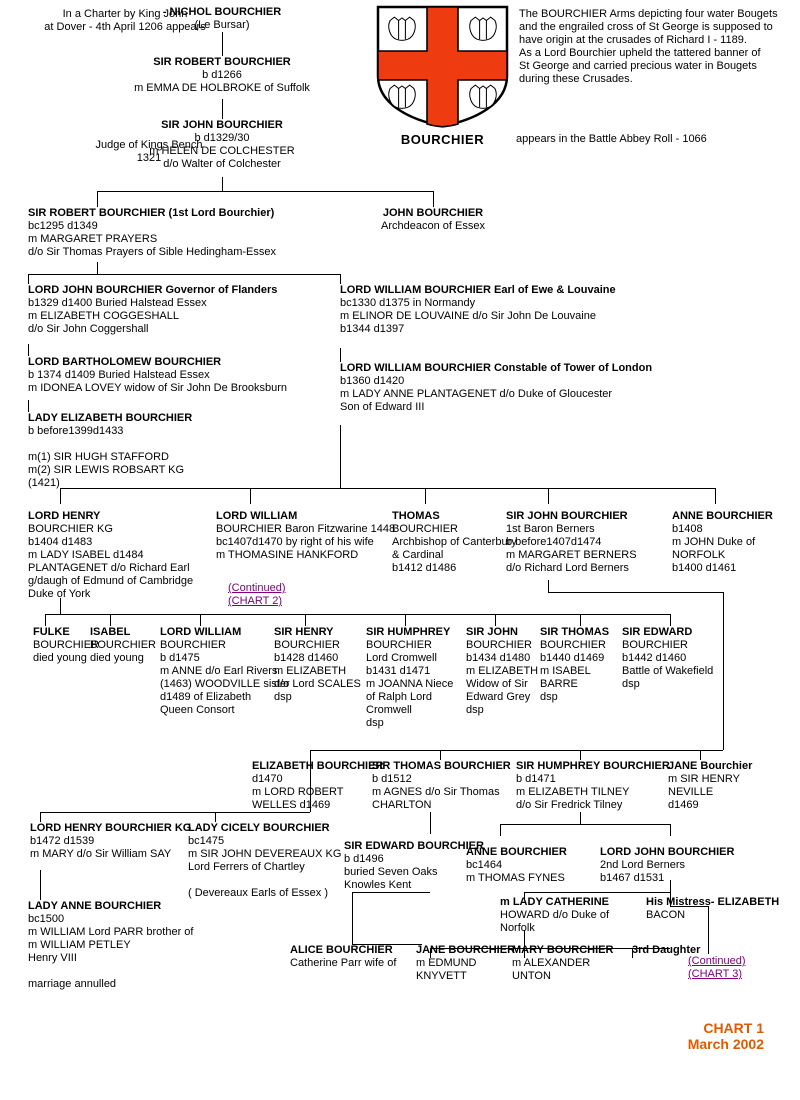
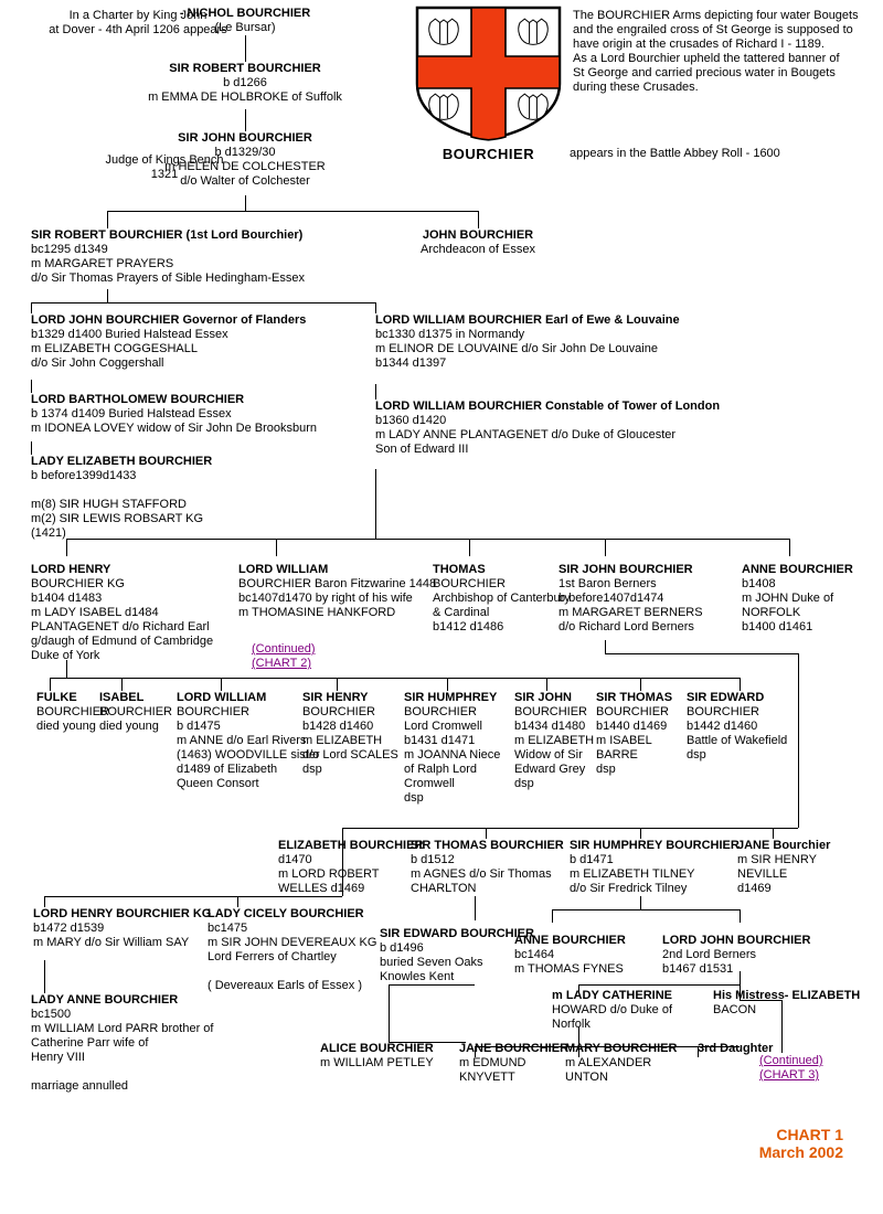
  BOURCHIER
  - NICHOL BOURCHIER
  (Le Bursar)
  SIR ROBERT BOURCHIER
  b d1266
  m EMMA DE HOLBROKE of Suffolk
  SIR JOHN BOURCHIER
  b d1329/30
  m HELEN DE COLCHESTER
  d/o Walter of Colchester
  SIR ROBERT BOURCHIER (1st Lord Bourchier)
  bc1295 d1349
  m MARGARET PRAYERS
  d/o Sir Thomas Prayers of Sible Hedingham-Essex
  JOHN BOURCHIER
  Archdeacon of Essex
  LORD JOHN BOURCHIER Governor of Flanders
  b1329 d1400 Buried Halstead Essex
  m ELIZABETH COGGESHALL
  d/o Sir John Coggershall
  LORD WILLIAM BOURCHIER Earl of Ewe & Louvaine
  bc1330 d1375 in Normandy
  m ELINOR DE LOUVAINE d/o Sir John De Louvaine
  b1344 d1397
  LORD BARTHOLOMEW BOURCHIER
  b 1374 d1409 Buried Halstead Essex
  m IDONEA LOVEY widow of Sir John De Brooksburn
  LORD WILLIAM BOURCHIER Constable of Tower of London
  b1360 d1420
  m LADY ANNE PLANTAGENET d/o Duke of Gloucester
  Son of Edward III
  LADY ELIZABETH BOURCHIER
  b before1399d1433
- m(1) SIR HUGH STAFFORD
+ m(8) SIR HUGH STAFFORD
  m(2) SIR LEWIS ROBSART KG
  (1421)
  LORD HENRY
  BOURCHIER KG
  b1404 d1483
  m LADY ISABEL d1484
  PLANTAGENET d/o Richard Earl
  g/daugh of Edmund of Cambridge
  Duke of York
  LORD WILLIAM
  BOURCHIER Baron Fitzwarine 1448
  bc1407d1470 by right of his wife
  m THOMASINE HANKFORD
  THOMAS
  BOURCHIER
  Archbishop of Canterbury
  & Cardinal
  b1412 d1486
  SIR JOHN BOURCHIER
  1st Baron Berners
  b before1407d1474
  m MARGARET BERNERS
  d/o Richard Lord Berners
  ANNE BOURCHIER
  b1408
  m JOHN Duke of
  NORFOLK
  b1400 d1461
  FULKE
  BOURCHIER
  died young
  ISABEL
  BOURCHIER
  died young
  LORD WILLIAM
  BOURCHIER
  b d1475
  m ANNE d/o Earl Rivers
  (1463) WOODVILLE sister
  d1489 of Elizabeth
  Queen Consort
  SIR HENRY
  BOURCHIER
  b1428 d1460
  m ELIZABETH
  d/o Lord SCALES
  dsp
  SIR HUMPHREY
  BOURCHIER
  Lord Cromwell
  b1431 d1471
  m JOANNA Niece
  of Ralph Lord
  Cromwell
  dsp
  SIR JOHN
  BOURCHIER
  b1434 d1480
  m ELIZABETH
  Widow of Sir
  Edward Grey
  dsp
  SIR THOMAS
  BOURCHIER
  b1440 d1469
  m ISABEL
  BARRE
  dsp
  SIR EDWARD
  BOURCHIER
  b1442 d1460
  Battle of Wakefield
  dsp
  ELIZABETH BOURCHIER
  d1470
  m LORD ROBERT
  WELLES d1469
  SIR THOMAS BOURCHIER
  b d1512
  m AGNES d/o Sir Thomas
  CHARLTON
  SIR HUMPHREY BOURCHIER
  b d1471
  m ELIZABETH TILNEY
  d/o Sir Fredrick Tilney
  JANE Bourchier
  m SIR HENRY
  NEVILLE
  d1469
  LORD HENRY BOURCHIER KG
  b1472 d1539
  m MARY d/o Sir William SAY
  LADY CICELY BOURCHIER
  bc1475
  m SIR JOHN DEVEREAUX KG
  Lord Ferrers of Chartley
  ( Devereaux Earls of Essex )
  SIR EDWARD BOURCHIER
  b d1496
  buried Seven Oaks
  Knowles Kent
  ANNE BOURCHIER
  bc1464
  m THOMAS FYNES
  LORD JOHN BOURCHIER
  2nd Lord Berners
  b1467 d1531
  LADY ANNE BOURCHIER
  bc1500
  m WILLIAM Lord PARR brother of
- m WILLIAM PETLEY
+ Catherine Parr wife of
  Henry VIII
  marriage annulled
  ALICE BOURCHIER
- Catherine Parr wife of
+ m WILLIAM PETLEY
  JANE BOURCHIER
  m EDMUND
  KNYVETT
  MARY BOURCHIER
  m ALEXANDER
  UNTON
  3rd Daughter
  m LADY CATHERINE
  HOWARD d/o Duke of
  Norfolk
  His Mistress- ELIZABETH
  BACON
  In a Charter by King John
  at Dover - 4th April 1206 appears
  The BOURCHIER Arms depicting four water Bougets
  and the engrailed cross of St George is supposed to
  have origin at the crusades of Richard I - 1189.
  As a Lord Bourchier upheld the tattered banner of
  St George and carried precious water in Bougets
  during these Crusades.
- appears in the Battle Abbey Roll - 1066
+ appears in the Battle Abbey Roll - 1600
  Judge of Kings Bench
  1321
  (Continued)
  (CHART 2)
  (Continued)
  (CHART 3)
  CHART 1
  March 2002
